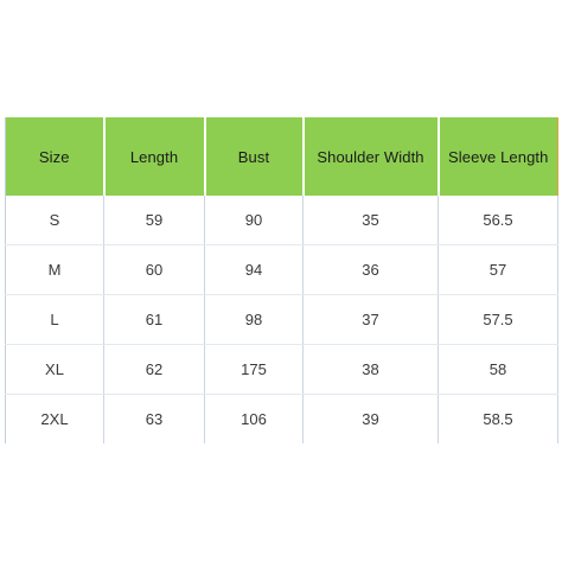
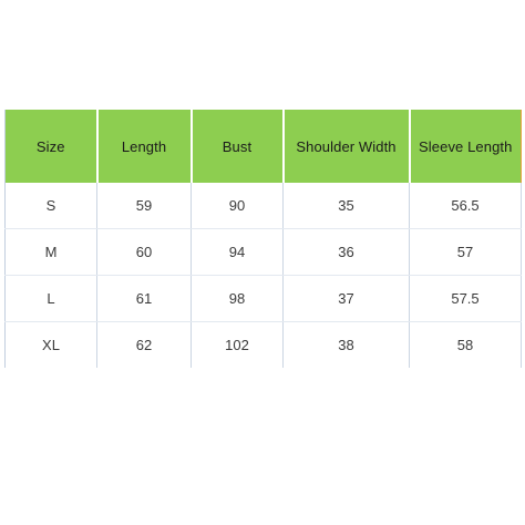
  Size	Length	Bust	Shoulder Width	Sleeve Length
  S	59	90	35	56.5
  M	60	94	36	57
  L	61	98	37	57.5
- XL	62	175	38	58
+ XL	62	102	38	58
- 2XL	63	106	39	58.5
